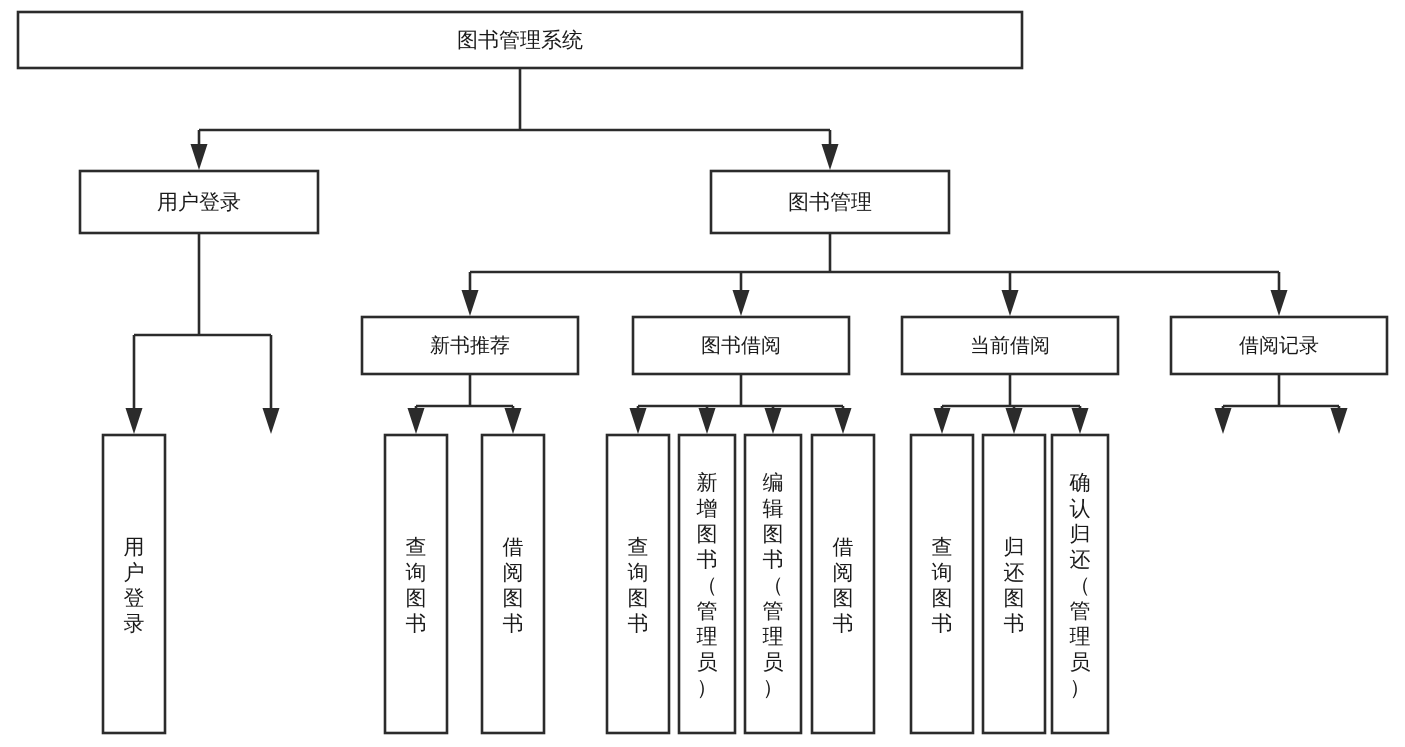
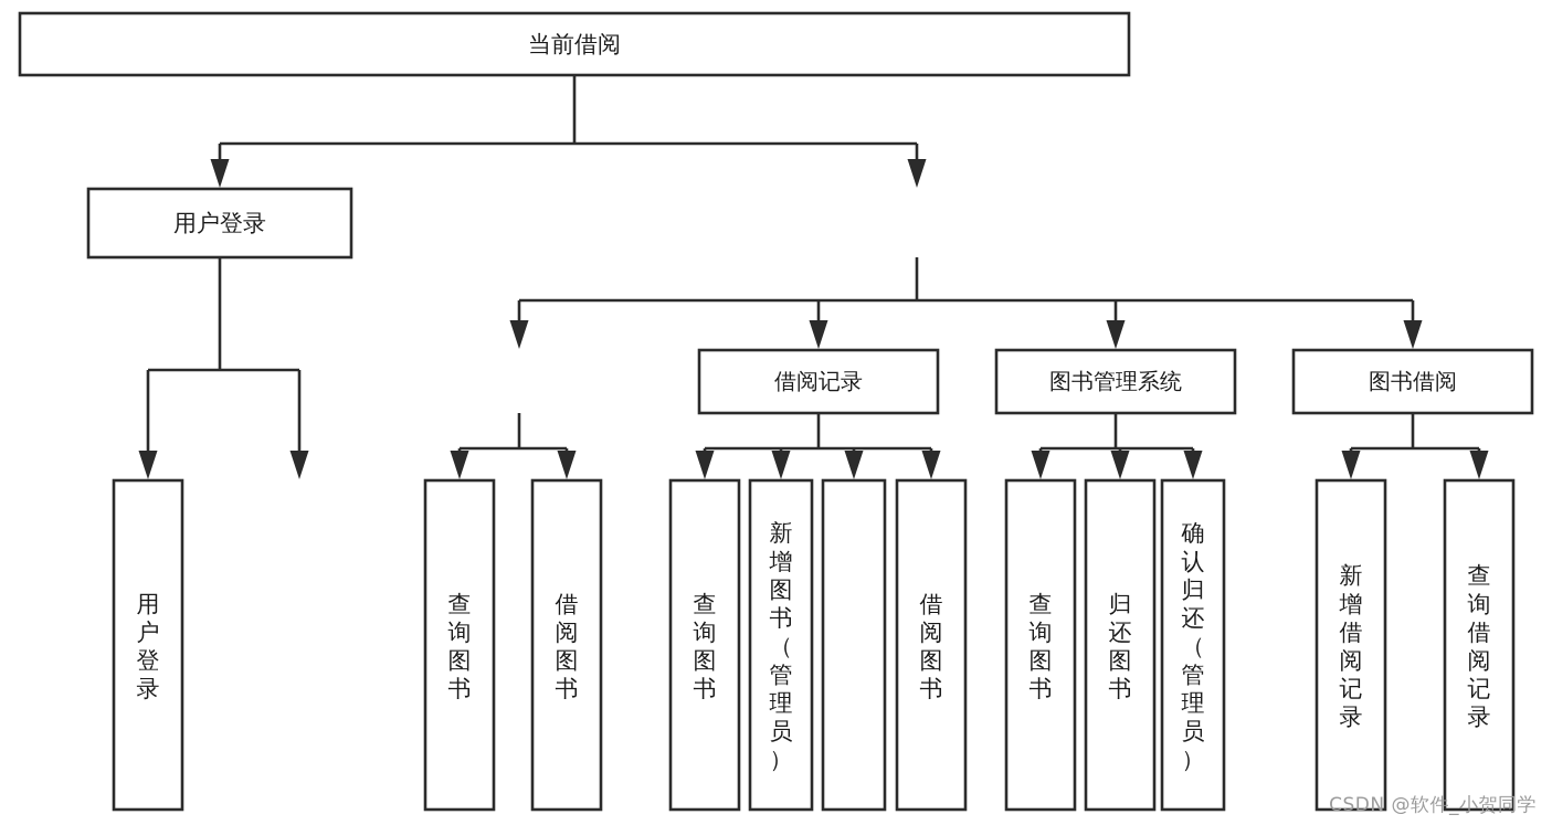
- 图书管理系统
+ 当前借阅
  用户登录
- 图书管理
- 新书推荐
- 图书借阅
+ 借阅记录
- 当前借阅
+ 图书管理系统
- 借阅记录
+ 图书借阅
  用户登录
  查询图书
  借阅图书
  查询图书
  新增图书（管理员）
- 编辑图书（管理员）
  借阅图书
  查询图书
  归还图书
  确认归还（管理员）
+ 新增借阅记录
+ 查询借阅记录
+ CSDN @软件_小贺同学
